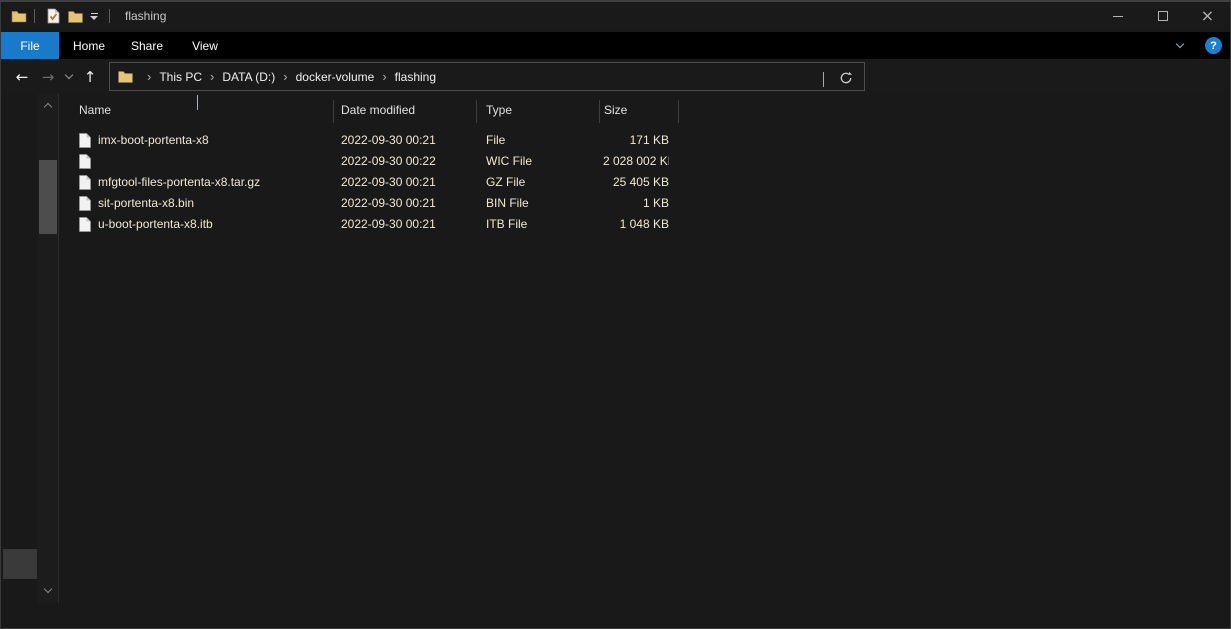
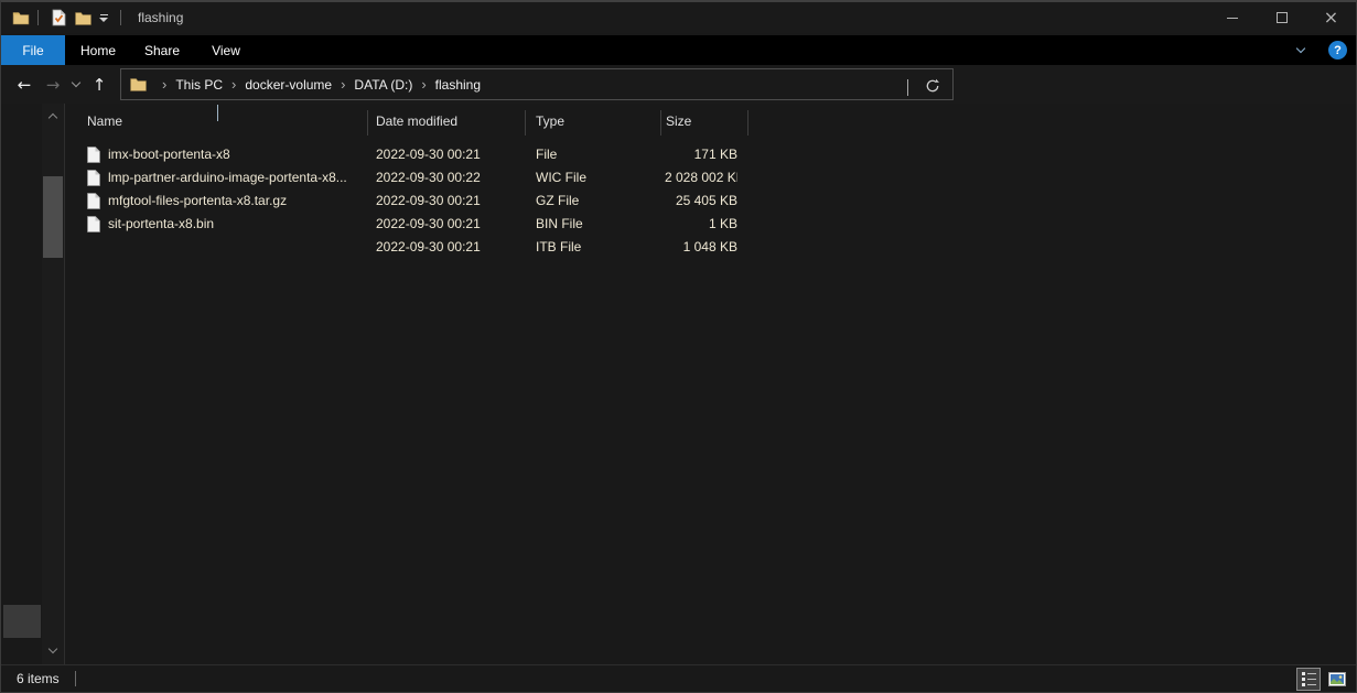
  flashing
  ×
  File
  Home
  Share
  View
  ?
  ←
  →
  ↑
  ›
  This PC
  ›
- DATA (D:)
+ docker-volume
  ›
- docker-volume
+ DATA (D:)
  ›
  flashing
  Name
  Date modified
  Type
  Size
  imx-boot-portenta-x8
  2022-09-30 00:21
  File
  171 KB
+ lmp-partner-arduino-image-portenta-x8...
  2022-09-30 00:22
  WIC File
  2 028 002 K
  mfgtool-files-portenta-x8.tar.gz
  2022-09-30 00:21
  GZ File
  25 405 KB
  sit-portenta-x8.bin
  2022-09-30 00:21
  BIN File
  1 KB
- u-boot-portenta-x8.itb
  2022-09-30 00:21
  ITB File
  1 048 KB
+ 6 items
